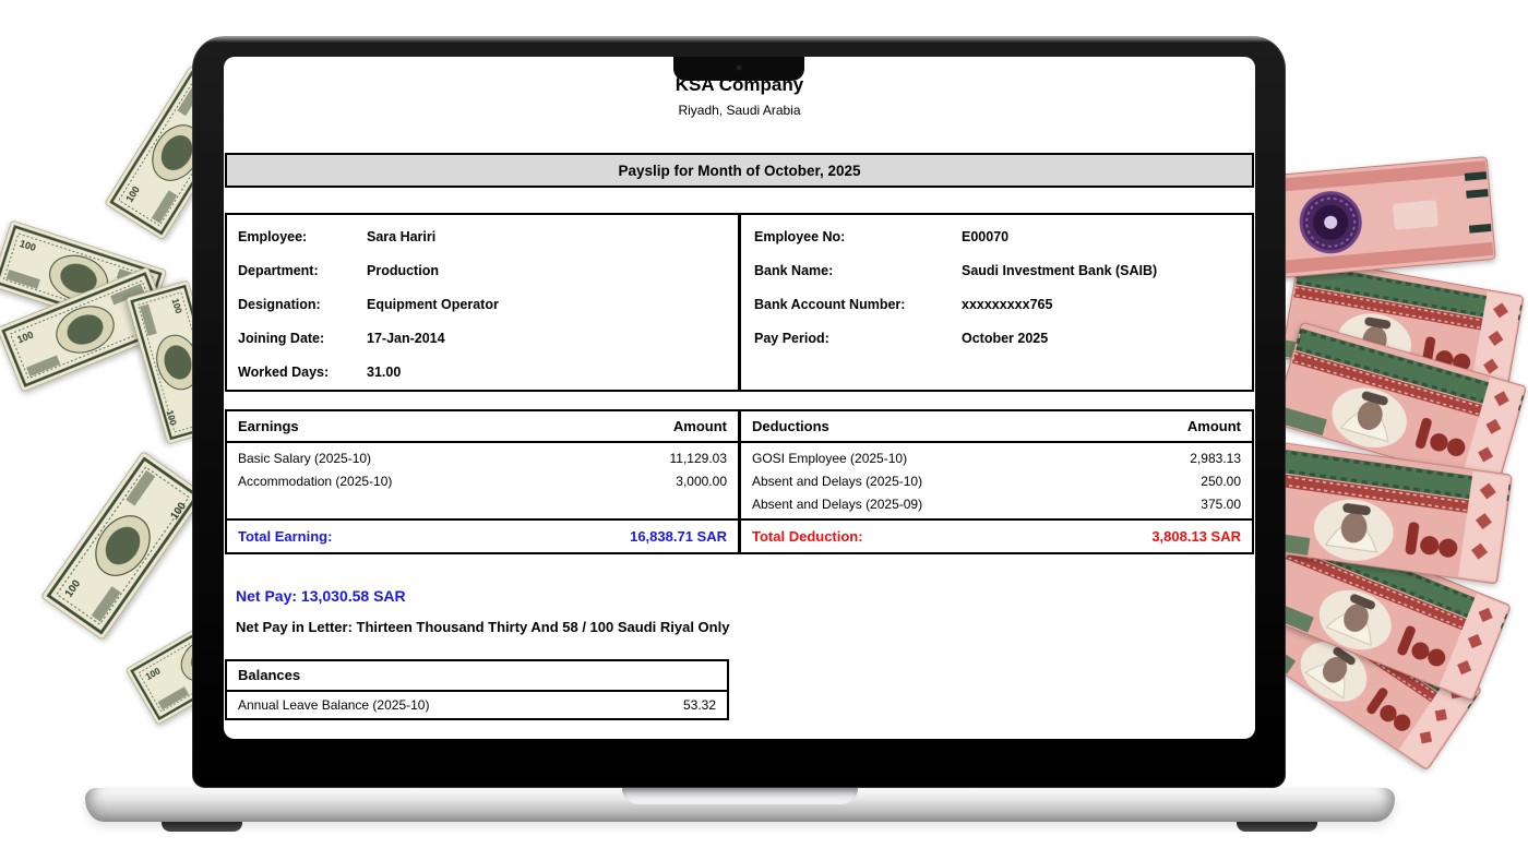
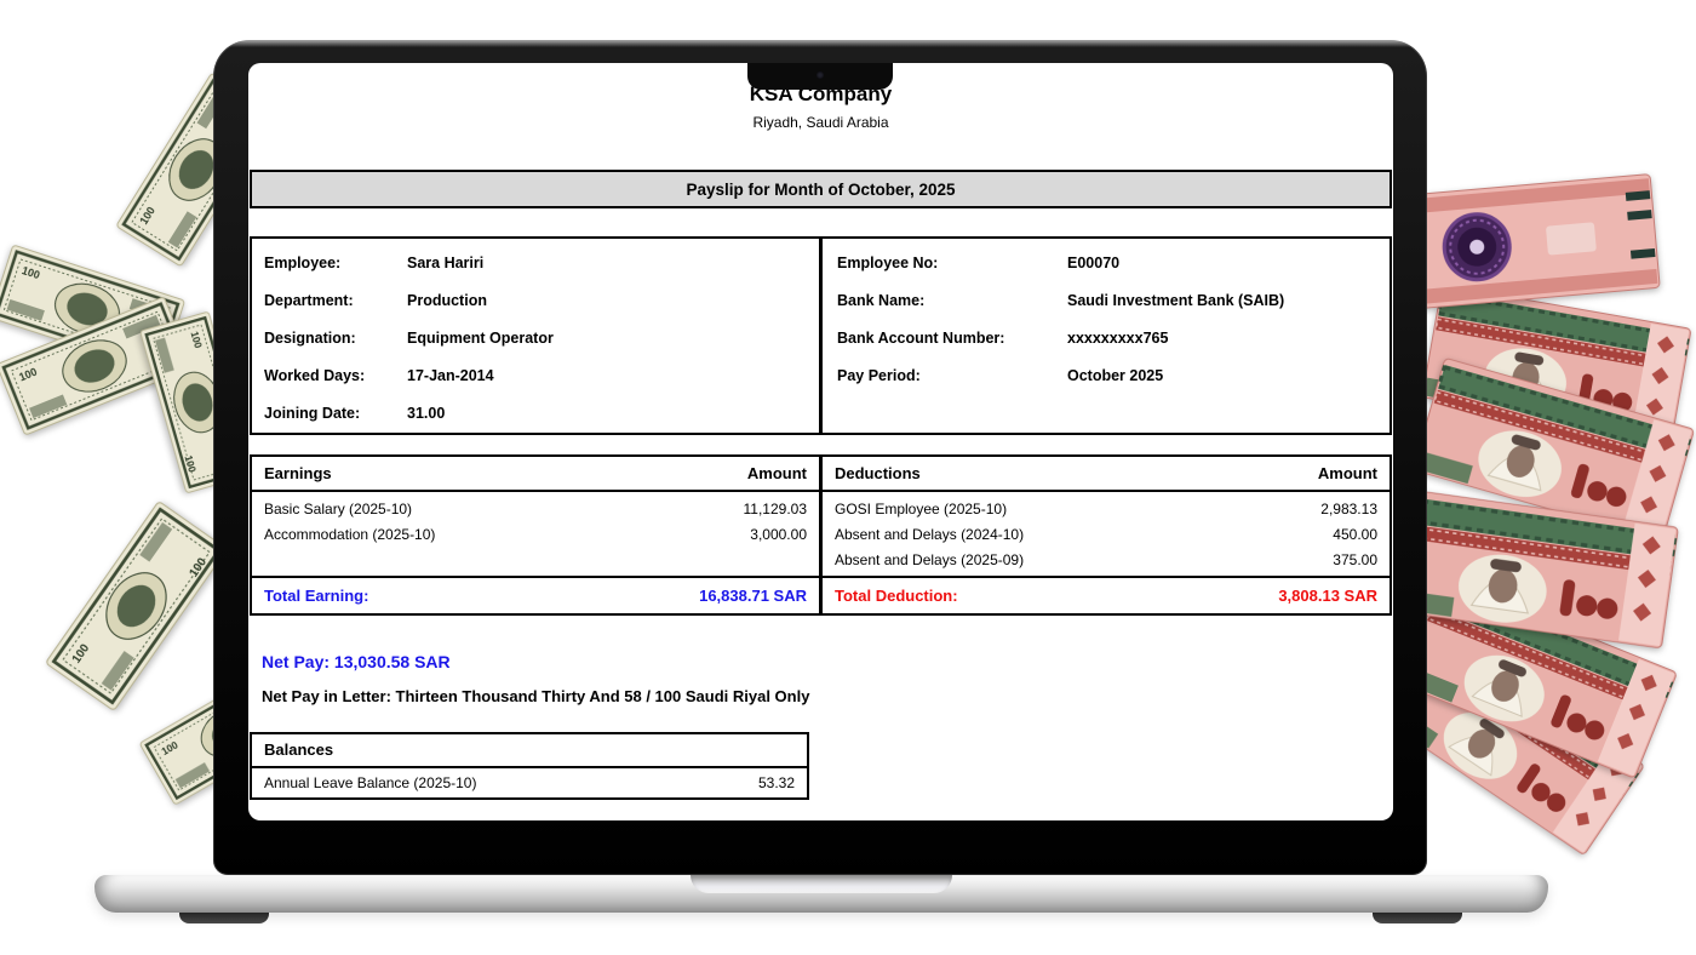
  KSA Company
  Riyadh, Saudi Arabia
  Payslip for Month of October, 2025
  Employee:
  Sara Hariri
  Department:
  Production
  Designation:
  Equipment Operator
- Joining Date:
+ Worked Days:
  17-Jan-2014
- Worked Days:
+ Joining Date:
  31.00
  Employee No:
  E00070
  Bank Name:
  Saudi Investment Bank (SAIB)
  Bank Account Number:
  xxxxxxxxx765
  Pay Period:
  October 2025
  Earnings
  Amount
  Basic Salary (2025-10)
  11,129.03
  Accommodation (2025-10)
  3,000.00
  Total Earning:
  16,838.71 SAR
  Deductions
  Amount
  GOSI Employee (2025-10)
  2,983.13
- Absent and Delays (2025-10)
+ Absent and Delays (2024-10)
- 250.00
+ 450.00
  Absent and Delays (2025-09)
  375.00
  Total Deduction:
  3,808.13 SAR
  Net Pay: 13,030.58 SAR
  Net Pay in Letter: Thirteen Thousand Thirty And 58 / 100 Saudi Riyal Only
  Balances
  Annual Leave Balance (2025-10)
  53.32
